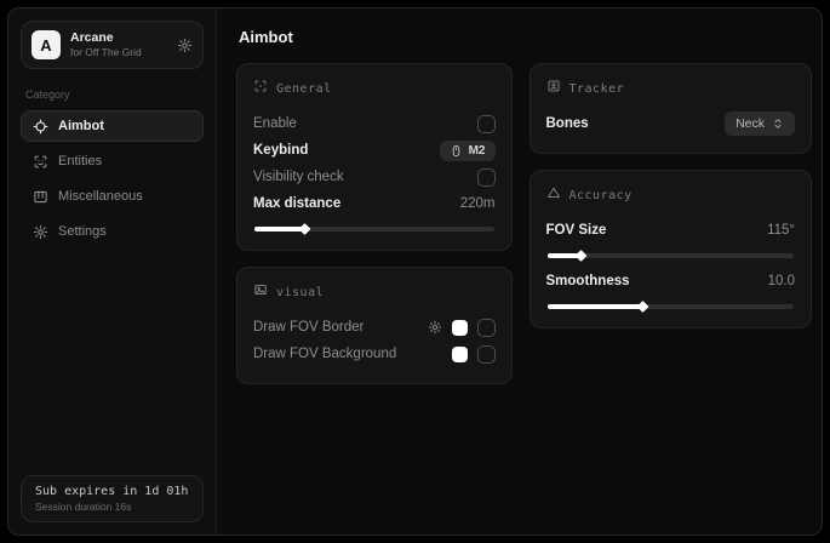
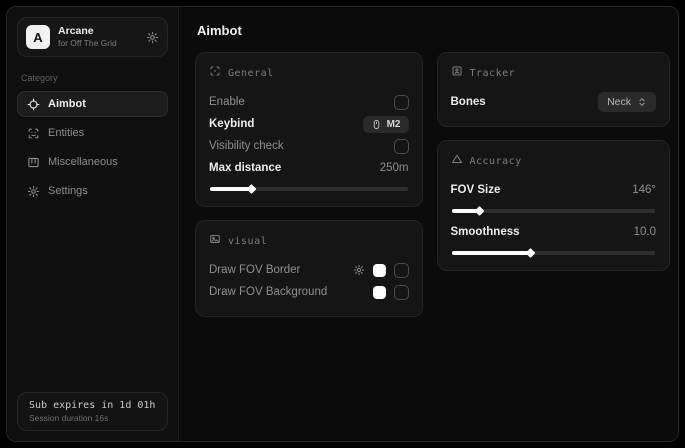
  A
  Arcane
  for Off The Grid
  Category
  Aimbot
  Entities
  Miscellaneous
  Settings
  Sub expires in 1d 01h
  Session duration 16s
  Aimbot
  General
  Enable
  Keybind
  M2
  Visibility check
  Max distance
- 220m
+ 250m
  visual
  Draw FOV Border
  Draw FOV Background
  Tracker
  Bones
  Neck
  Accuracy
  FOV Size
- 115°
+ 146°
  Smoothness
  10.0
